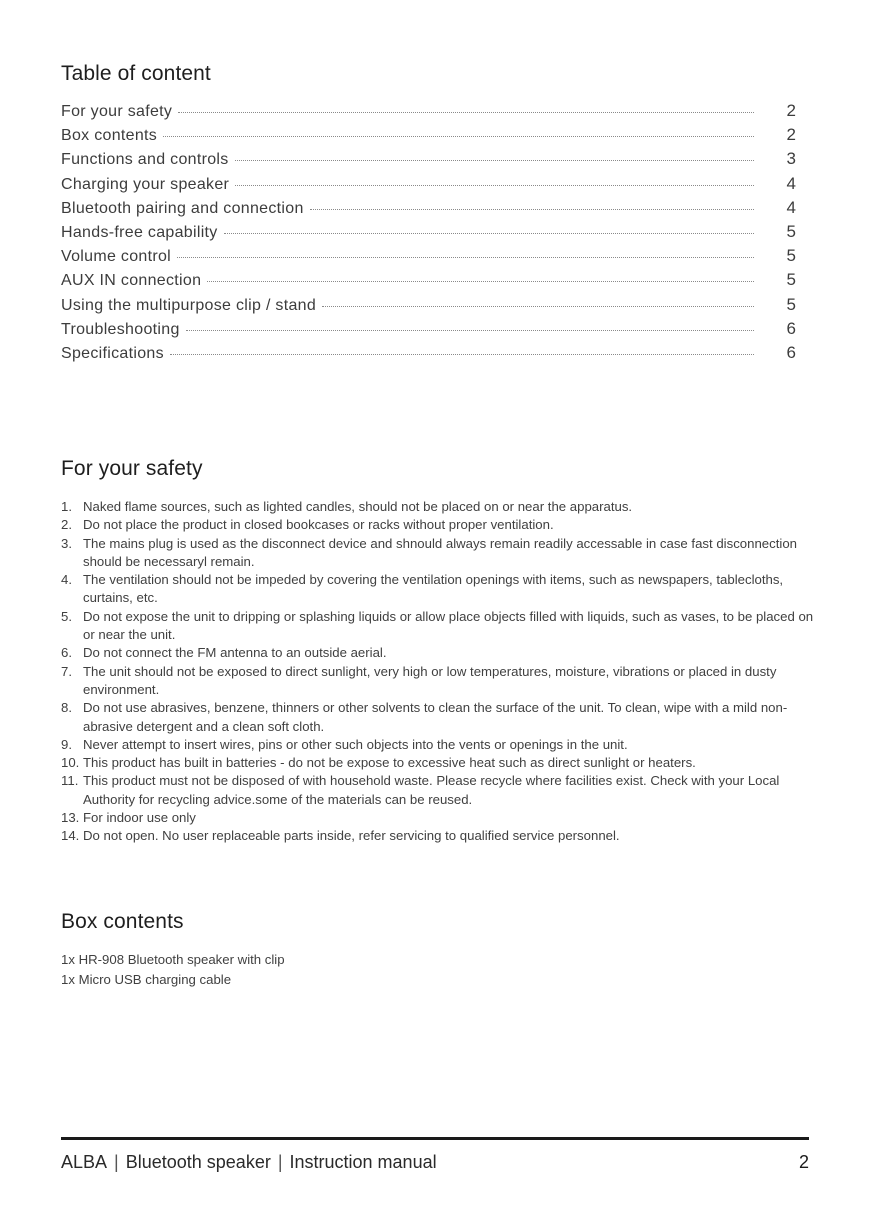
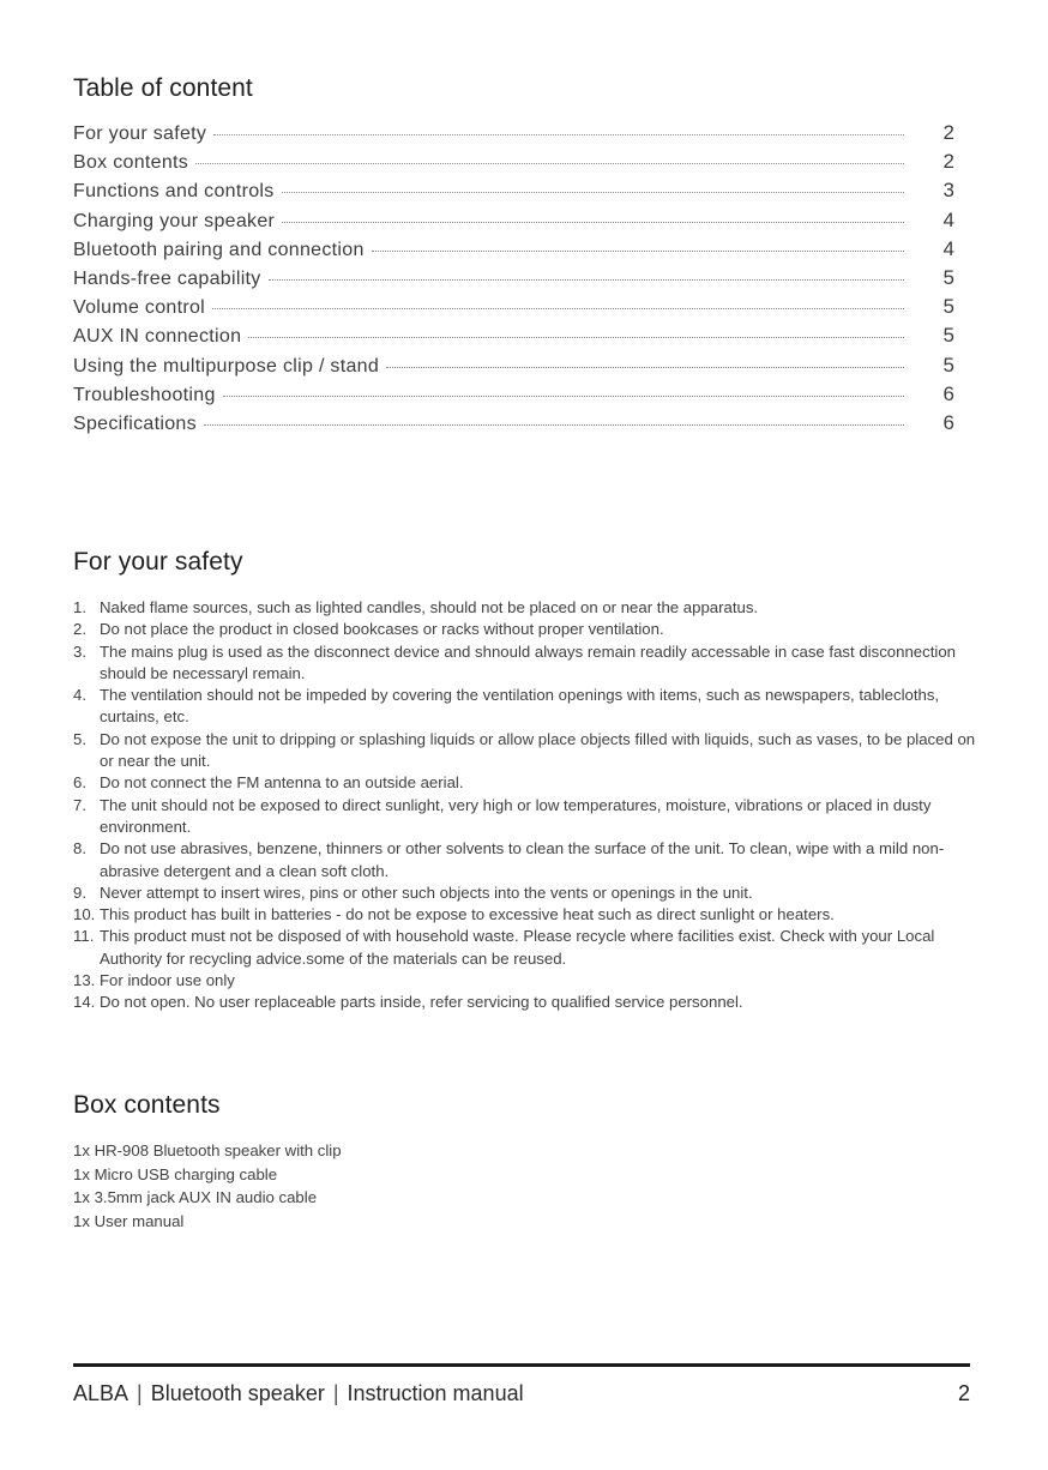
  Table of content
  For your safety
  2
  Box contents
  2
  Functions and controls
  3
  Charging your speaker
  4
  Bluetooth pairing and connection
  4
  Hands-free capability
  5
  Volume control
  5
  AUX IN connection
  5
  Using the multipurpose clip / stand
  5
  Troubleshooting
  6
  Specifications
  6
  For your safety
  1.
  Naked flame sources, such as lighted candles, should not be placed on or near the apparatus.
  2.
  Do not place the product in closed bookcases or racks without proper ventilation.
  3.
  The mains plug is used as the disconnect device and shnould always remain readily accessable in case fast disconnection should be necessaryl remain.
  4.
  The ventilation should not be impeded by covering the ventilation openings with items, such as newspapers, tablecloths, curtains, etc.
  5.
  Do not expose the unit to dripping or splashing liquids or allow place objects filled with liquids, such as vases, to be placed on or near the unit.
  6.
  Do not connect the FM antenna to an outside aerial.
  7.
  The unit should not be exposed to direct sunlight, very high or low temperatures, moisture, vibrations or placed in dusty environment.
  8.
  Do not use abrasives, benzene, thinners or other solvents to clean the surface of the unit. To clean, wipe with a mild non-abrasive detergent and a clean soft cloth.
  9.
  Never attempt to insert wires, pins or other such objects into the vents or openings in the unit.
  10.
  This product has built in batteries - do not be expose to excessive heat such as direct sunlight or heaters.
  11.
  This product must not be disposed of with household waste. Please recycle where facilities exist. Check with your Local Authority for recycling advice.some of the materials can be reused.
  13.
  For indoor use only
  14.
  Do not open. No user replaceable parts inside, refer servicing to qualified service personnel.
  Box contents
  1x HR-908 Bluetooth speaker with clip
  1x Micro USB charging cable
+ 1x 3.5mm jack AUX IN audio cable
+ 1x User manual
  ALBA | Bluetooth speaker | Instruction manual
  2
